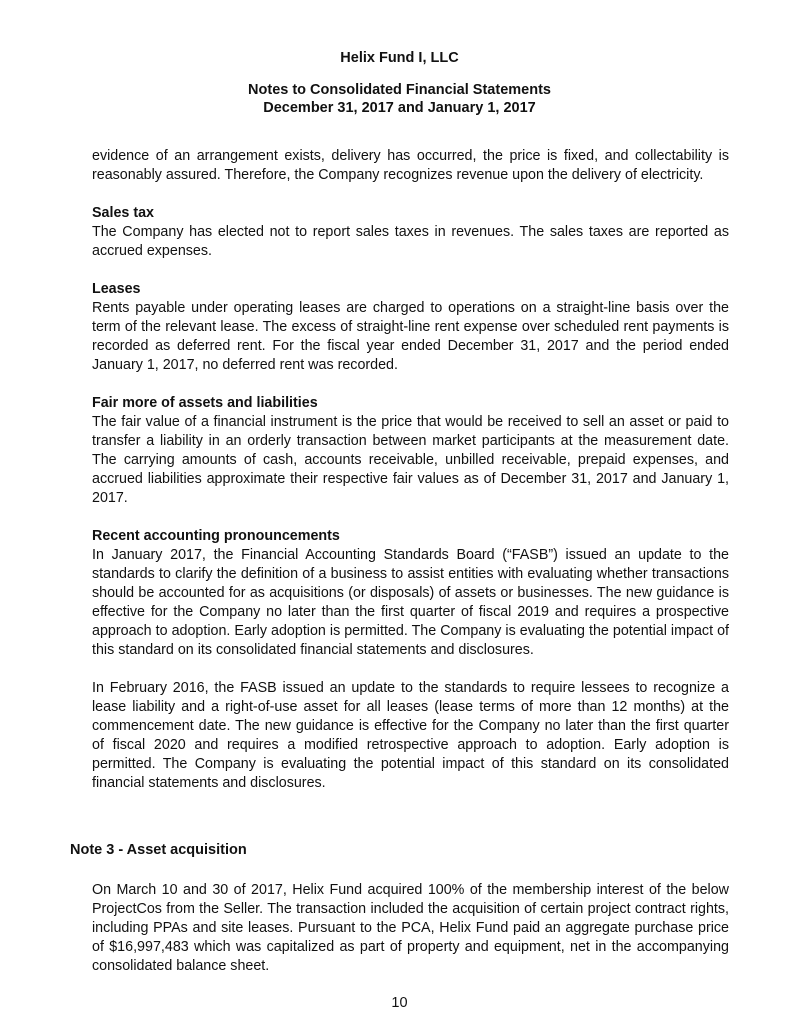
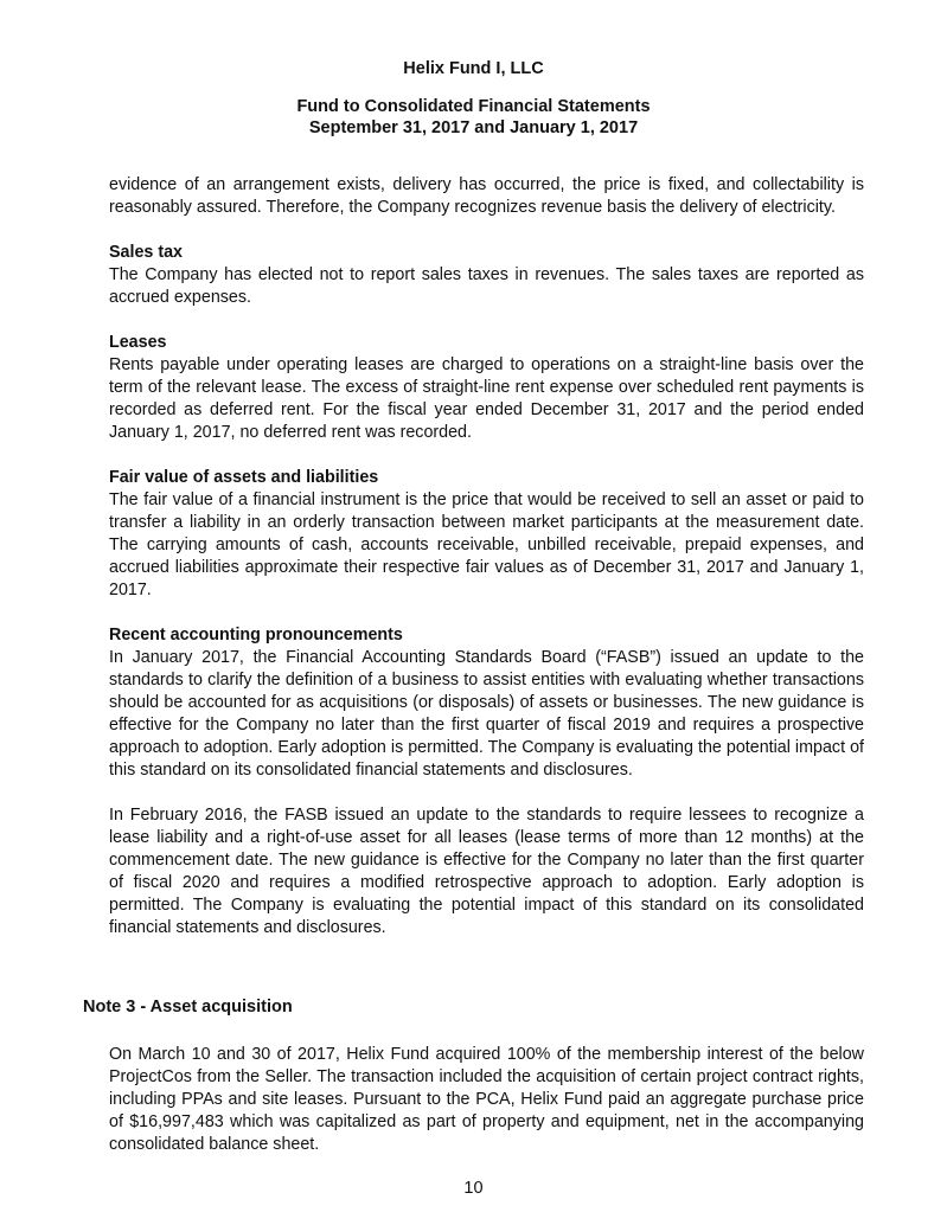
  Helix Fund I, LLC
- Notes to Consolidated Financial Statements
+ Fund to Consolidated Financial Statements
- December 31, 2017 and January 1, 2017
+ September 31, 2017 and January 1, 2017
- evidence of an arrangement exists, delivery has occurred, the price is fixed, and collectability is reasonably assured. Therefore, the Company recognizes revenue upon the delivery of electricity.
+ evidence of an arrangement exists, delivery has occurred, the price is fixed, and collectability is reasonably assured. Therefore, the Company recognizes revenue basis the delivery of electricity.
  Sales tax
  The Company has elected not to report sales taxes in revenues. The sales taxes are reported as accrued expenses.
  Leases
  Rents payable under operating leases are charged to operations on a straight-line basis over the term of the relevant lease. The excess of straight-line rent expense over scheduled rent payments is recorded as deferred rent. For the fiscal year ended December 31, 2017 and the period ended January 1, 2017, no deferred rent was recorded.
- Fair more of assets and liabilities
+ Fair value of assets and liabilities
  The fair value of a financial instrument is the price that would be received to sell an asset or paid to transfer a liability in an orderly transaction between market participants at the measurement date. The carrying amounts of cash, accounts receivable, unbilled receivable, prepaid expenses, and accrued liabilities approximate their respective fair values as of December 31, 2017 and January 1, 2017.
  Recent accounting pronouncements
  In January 2017, the Financial Accounting Standards Board (“FASB”) issued an update to the standards to clarify the definition of a business to assist entities with evaluating whether transactions should be accounted for as acquisitions (or disposals) of assets or businesses. The new guidance is effective for the Company no later than the first quarter of fiscal 2019 and requires a prospective approach to adoption. Early adoption is permitted. The Company is evaluating the potential impact of this standard on its consolidated financial statements and disclosures.
  In February 2016, the FASB issued an update to the standards to require lessees to recognize a lease liability and a right-of-use asset for all leases (lease terms of more than 12 months) at the commencement date. The new guidance is effective for the Company no later than the first quarter of fiscal 2020 and requires a modified retrospective approach to adoption. Early adoption is permitted. The Company is evaluating the potential impact of this standard on its consolidated financial statements and disclosures.
  Note 3 - Asset acquisition
  On March 10 and 30 of 2017, Helix Fund acquired 100% of the membership interest of the below ProjectCos from the Seller. The transaction included the acquisition of certain project contract rights, including PPAs and site leases. Pursuant to the PCA, Helix Fund paid an aggregate purchase price of $16,997,483 which was capitalized as part of property and equipment, net in the accompanying consolidated balance sheet.
  10
